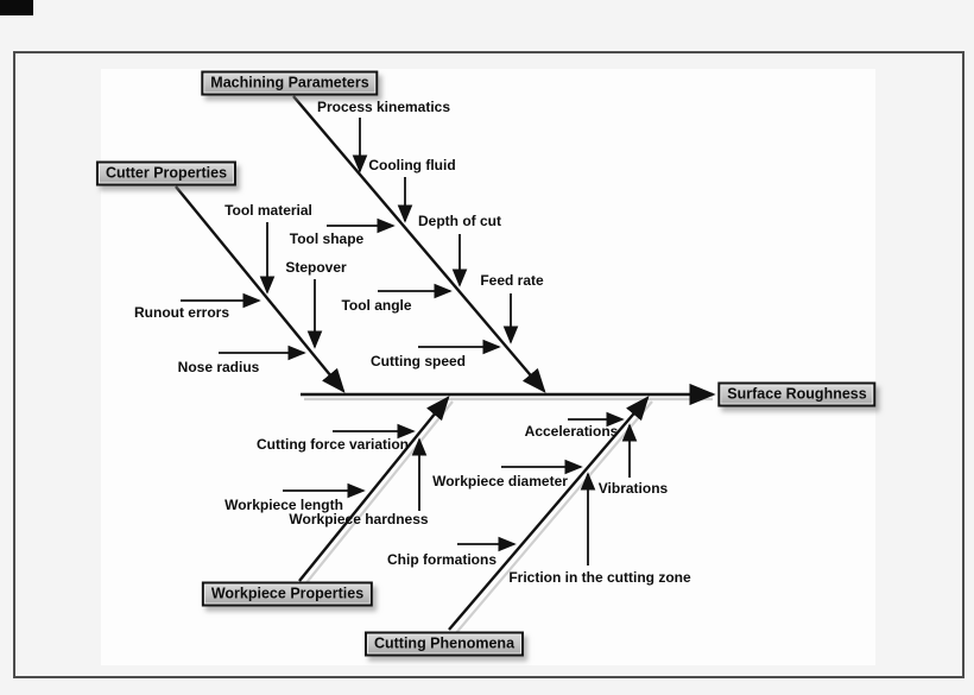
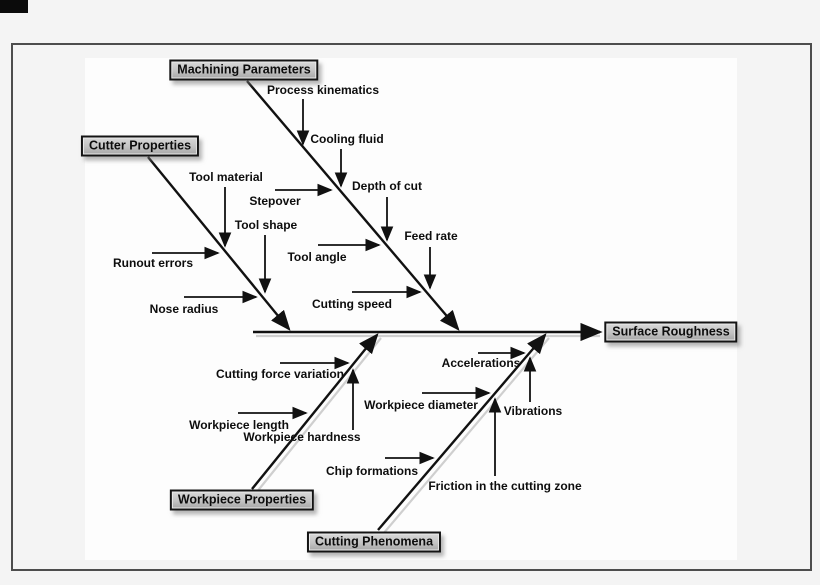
  Machining Parameters
  Cutter Properties
  Workpiece Properties
  Cutting Phenomena
  Surface Roughness
  Process kinematics
  Cooling fluid
  Depth of cut
- Tool shape
+ Stepover
  Feed rate
  Tool angle
  Cutting speed
  Tool material
- Stepover
+ Tool shape
  Runout errors
  Nose radius
  Cutting force variation
  Workpiece length
  Workpiece hardness
  Accelerations
  Workpiece diameter
  Vibrations
  Chip formations
  Friction in the cutting zone
